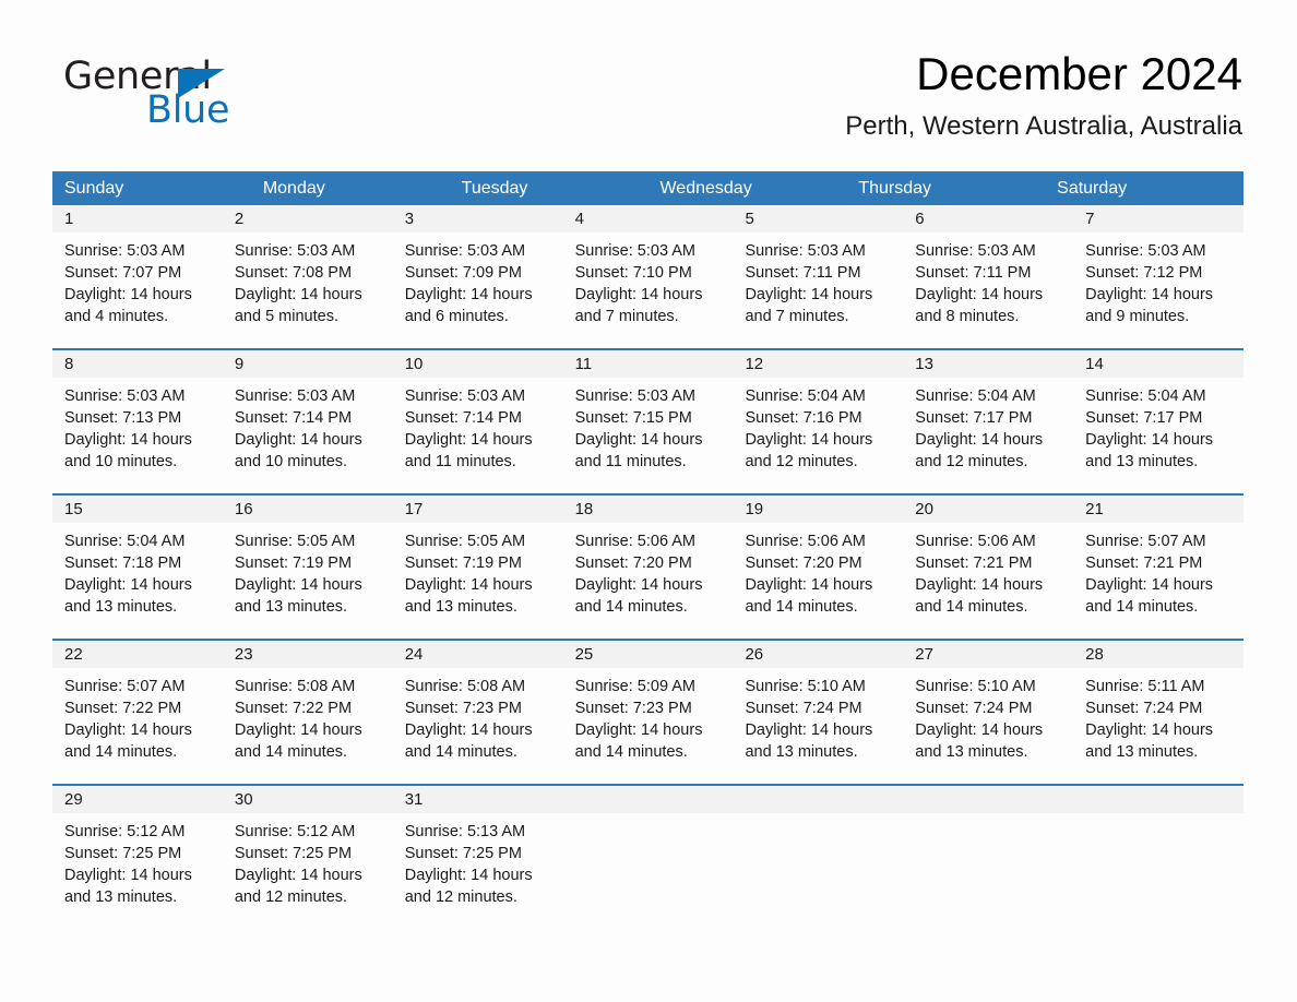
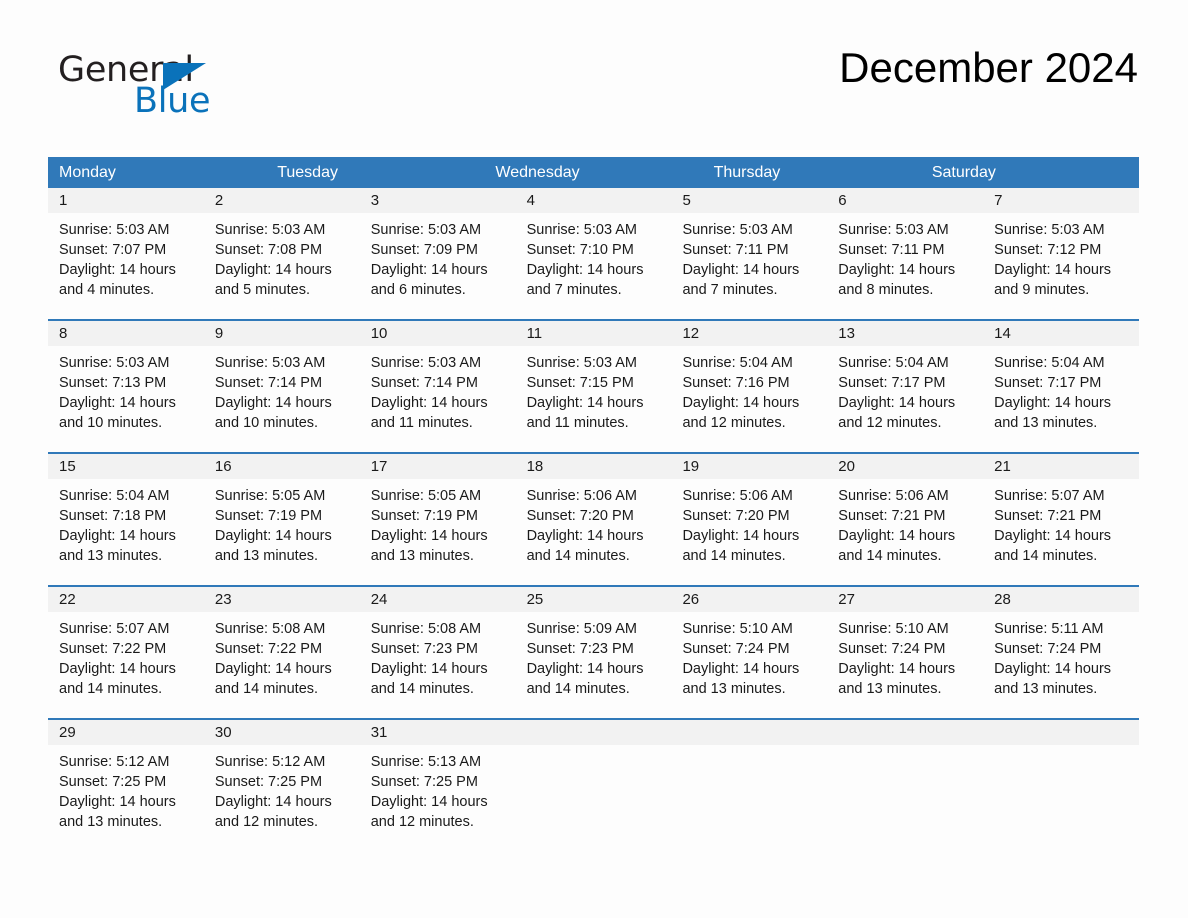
  General
  Blue
  December 2024
- Perth, Western Australia, Australia
- Sunday
  Monday
  Tuesday
  Wednesday
  Thursday
  Saturday
  1
  Sunrise: 5:03 AM
  Sunset: 7:07 PM
  Daylight: 14 hours
  and 4 minutes.
  2
  Sunrise: 5:03 AM
  Sunset: 7:08 PM
  Daylight: 14 hours
  and 5 minutes.
  3
  Sunrise: 5:03 AM
  Sunset: 7:09 PM
  Daylight: 14 hours
  and 6 minutes.
  4
  Sunrise: 5:03 AM
  Sunset: 7:10 PM
  Daylight: 14 hours
  and 7 minutes.
  5
  Sunrise: 5:03 AM
  Sunset: 7:11 PM
  Daylight: 14 hours
  and 7 minutes.
  6
  Sunrise: 5:03 AM
  Sunset: 7:11 PM
  Daylight: 14 hours
  and 8 minutes.
  7
  Sunrise: 5:03 AM
  Sunset: 7:12 PM
  Daylight: 14 hours
  and 9 minutes.
  8
  Sunrise: 5:03 AM
  Sunset: 7:13 PM
  Daylight: 14 hours
  and 10 minutes.
  9
  Sunrise: 5:03 AM
  Sunset: 7:14 PM
  Daylight: 14 hours
  and 10 minutes.
  10
  Sunrise: 5:03 AM
  Sunset: 7:14 PM
  Daylight: 14 hours
  and 11 minutes.
  11
  Sunrise: 5:03 AM
  Sunset: 7:15 PM
  Daylight: 14 hours
  and 11 minutes.
  12
  Sunrise: 5:04 AM
  Sunset: 7:16 PM
  Daylight: 14 hours
  and 12 minutes.
  13
  Sunrise: 5:04 AM
  Sunset: 7:17 PM
  Daylight: 14 hours
  and 12 minutes.
  14
  Sunrise: 5:04 AM
  Sunset: 7:17 PM
  Daylight: 14 hours
  and 13 minutes.
  15
  Sunrise: 5:04 AM
  Sunset: 7:18 PM
  Daylight: 14 hours
  and 13 minutes.
  16
  Sunrise: 5:05 AM
  Sunset: 7:19 PM
  Daylight: 14 hours
  and 13 minutes.
  17
  Sunrise: 5:05 AM
  Sunset: 7:19 PM
  Daylight: 14 hours
  and 13 minutes.
  18
  Sunrise: 5:06 AM
  Sunset: 7:20 PM
  Daylight: 14 hours
  and 14 minutes.
  19
  Sunrise: 5:06 AM
  Sunset: 7:20 PM
  Daylight: 14 hours
  and 14 minutes.
  20
  Sunrise: 5:06 AM
  Sunset: 7:21 PM
  Daylight: 14 hours
  and 14 minutes.
  21
  Sunrise: 5:07 AM
  Sunset: 7:21 PM
  Daylight: 14 hours
  and 14 minutes.
  22
  Sunrise: 5:07 AM
  Sunset: 7:22 PM
  Daylight: 14 hours
  and 14 minutes.
  23
  Sunrise: 5:08 AM
  Sunset: 7:22 PM
  Daylight: 14 hours
  and 14 minutes.
  24
  Sunrise: 5:08 AM
  Sunset: 7:23 PM
  Daylight: 14 hours
  and 14 minutes.
  25
  Sunrise: 5:09 AM
  Sunset: 7:23 PM
  Daylight: 14 hours
  and 14 minutes.
  26
  Sunrise: 5:10 AM
  Sunset: 7:24 PM
  Daylight: 14 hours
  and 13 minutes.
  27
  Sunrise: 5:10 AM
  Sunset: 7:24 PM
  Daylight: 14 hours
  and 13 minutes.
  28
  Sunrise: 5:11 AM
  Sunset: 7:24 PM
  Daylight: 14 hours
  and 13 minutes.
  29
  Sunrise: 5:12 AM
  Sunset: 7:25 PM
  Daylight: 14 hours
  and 13 minutes.
  30
  Sunrise: 5:12 AM
  Sunset: 7:25 PM
  Daylight: 14 hours
  and 12 minutes.
  31
  Sunrise: 5:13 AM
  Sunset: 7:25 PM
  Daylight: 14 hours
  and 12 minutes.
